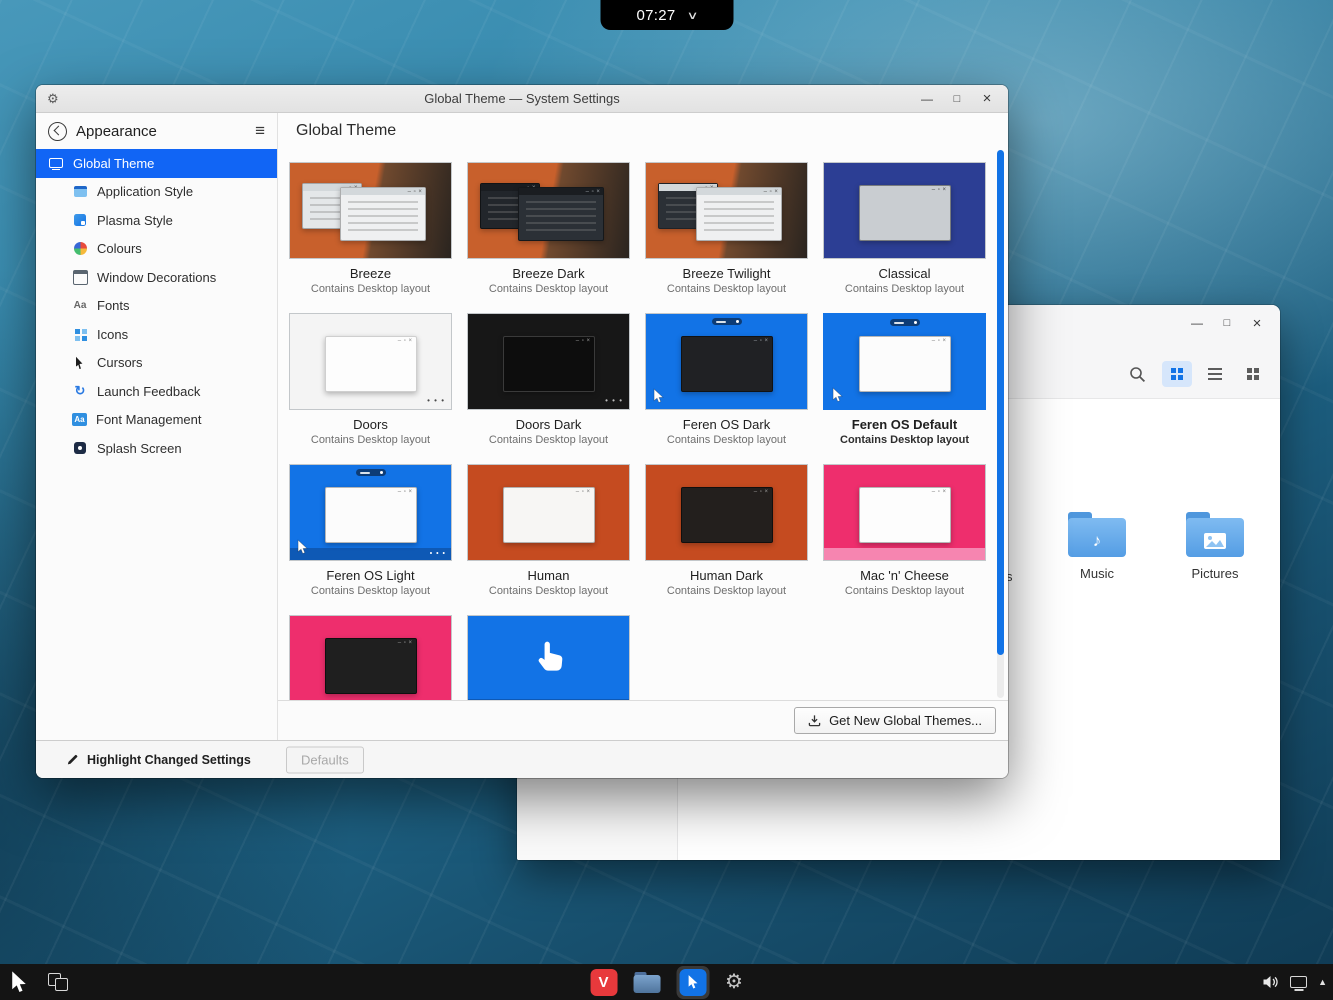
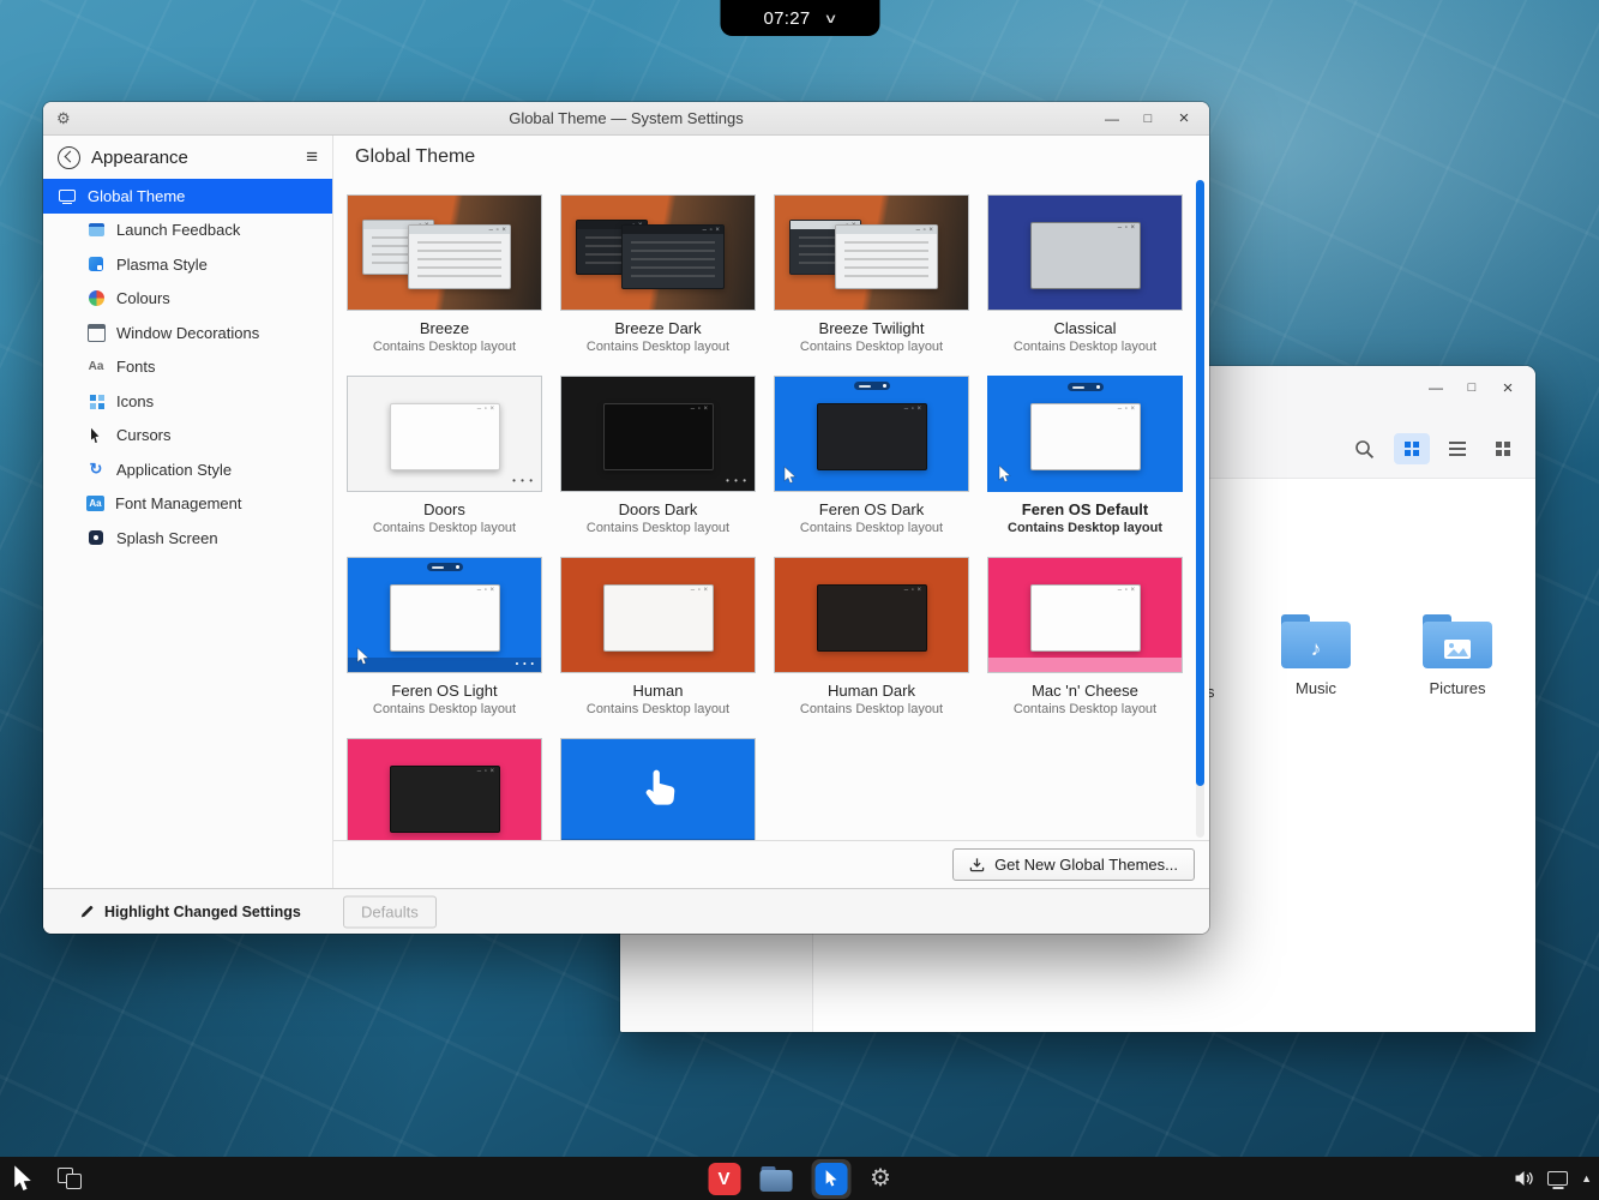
  07:27
  ∨
  —
  □
  ×
  s
  ♪
  Music
  Pictures
  ⚙
  Global Theme — System Settings
  —
  □
  ×
  Appearance
  ≡
  Global Theme
- Application Style
+ Launch Feedback
  Plasma Style
  Colours
  Window Decorations
  Aa
  Fonts
  Icons
  Cursors
  ↻
- Launch Feedback
+ Application Style
  Aa
  Font Management
  Splash Screen
  Global Theme
  Breeze
  Contains Desktop layout
  Breeze Dark
  Contains Desktop layout
  Breeze Twilight
  Contains Desktop layout
  Classical
  Contains Desktop layout
  • • •
  Doors
  Contains Desktop layout
  • • •
  Doors Dark
  Contains Desktop layout
  Feren OS Dark
  Contains Desktop layout
  Feren OS Default
  Contains Desktop layout
  Feren OS Light
  Contains Desktop layout
  Human
  Contains Desktop layout
  Human Dark
  Contains Desktop layout
  Mac 'n' Cheese
  Contains Desktop layout
  Get New Global Themes...
  Highlight Changed Settings
  Defaults
  V
  ⚙
  ▲
